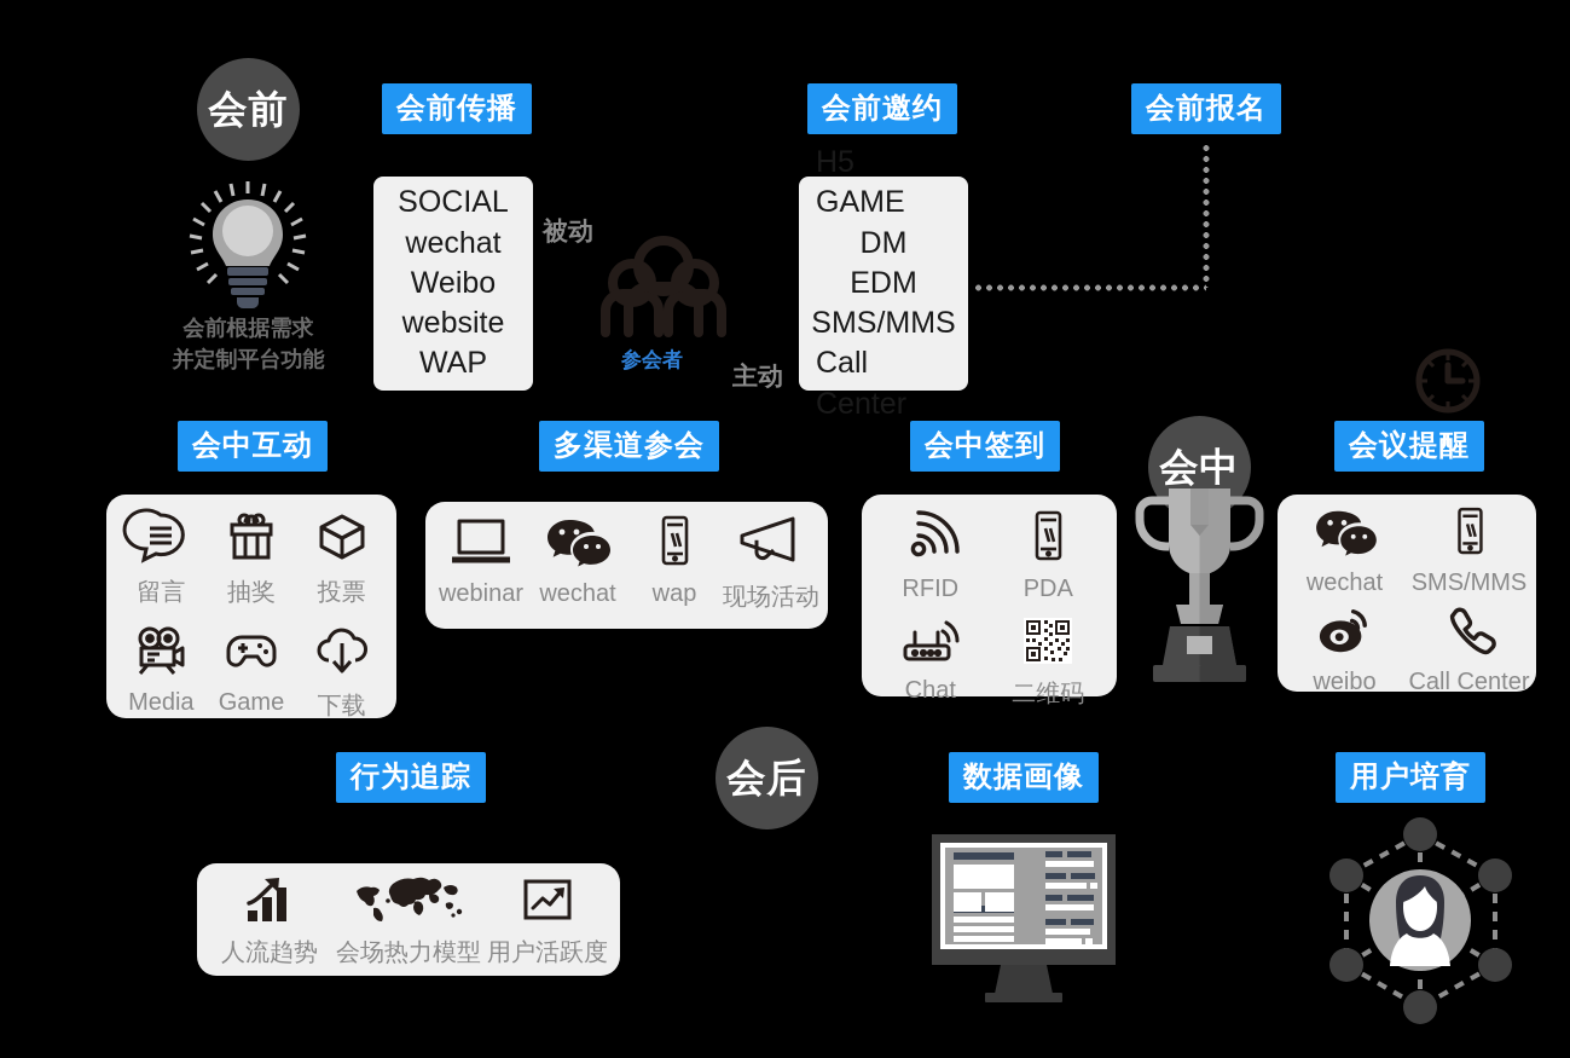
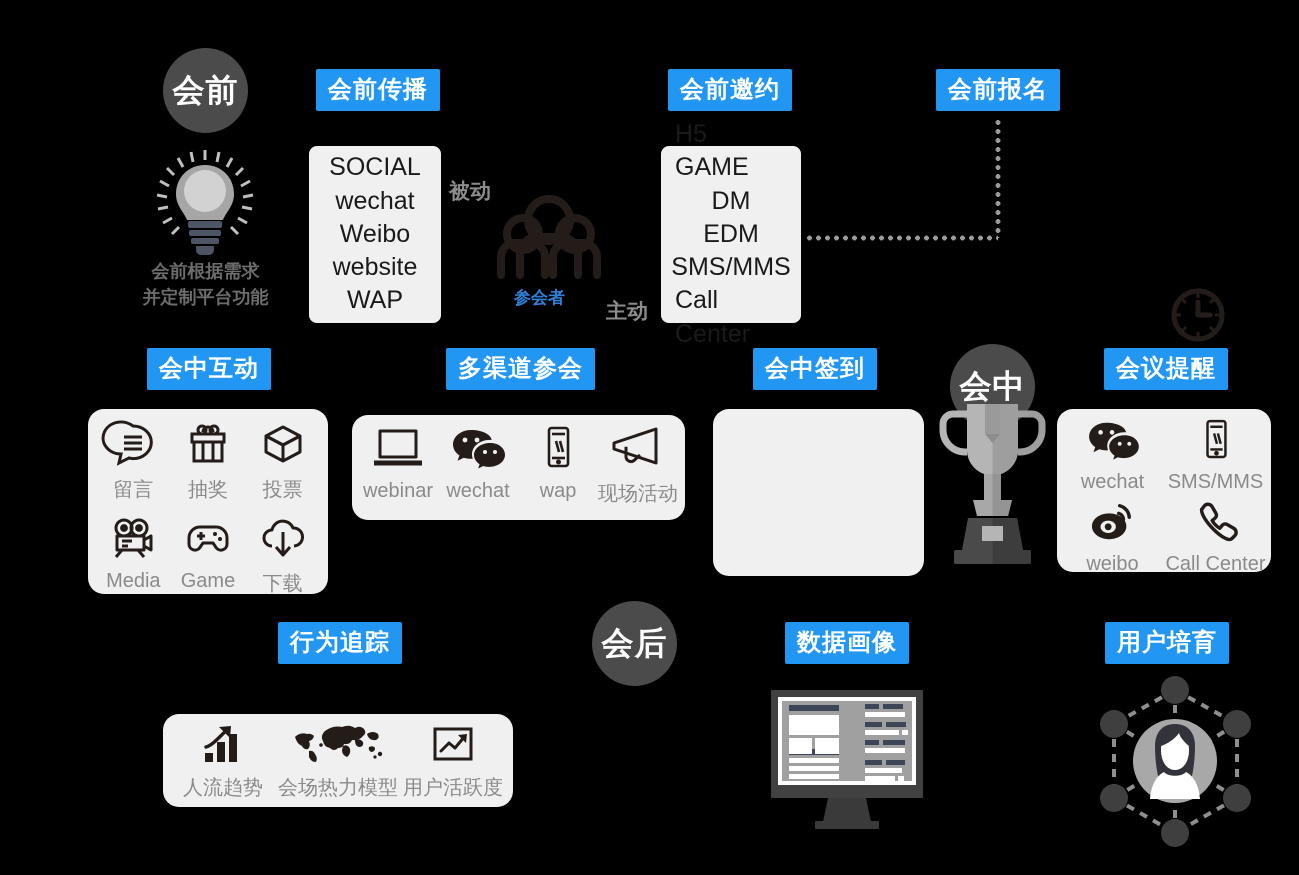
  会前
  会前传播
  会前邀约
  会前报名
  会前根据需求
  并定制平台功能
  SOCIAL
  wechat
  Weibo
  website
  WAP
  被动
  参会者
  主动
  H5 GAME
  DM
  EDM
  SMS/MMS
  Call Center
  会中互动
  多渠道参会
  会中签到
  会中
  会议提醒
  留言
  抽奖
  投票
  Media
  Game
  下载
  webinar
  wechat
  wap
  现场活动
- RFID
- PDA
- Chat
- 二维码
  wechat
  SMS/MMS
  weibo
  Call Center
  行为追踪
  会后
  数据画像
  用户培育
  人流趋势
  会场热力模型
  用户活跃度
